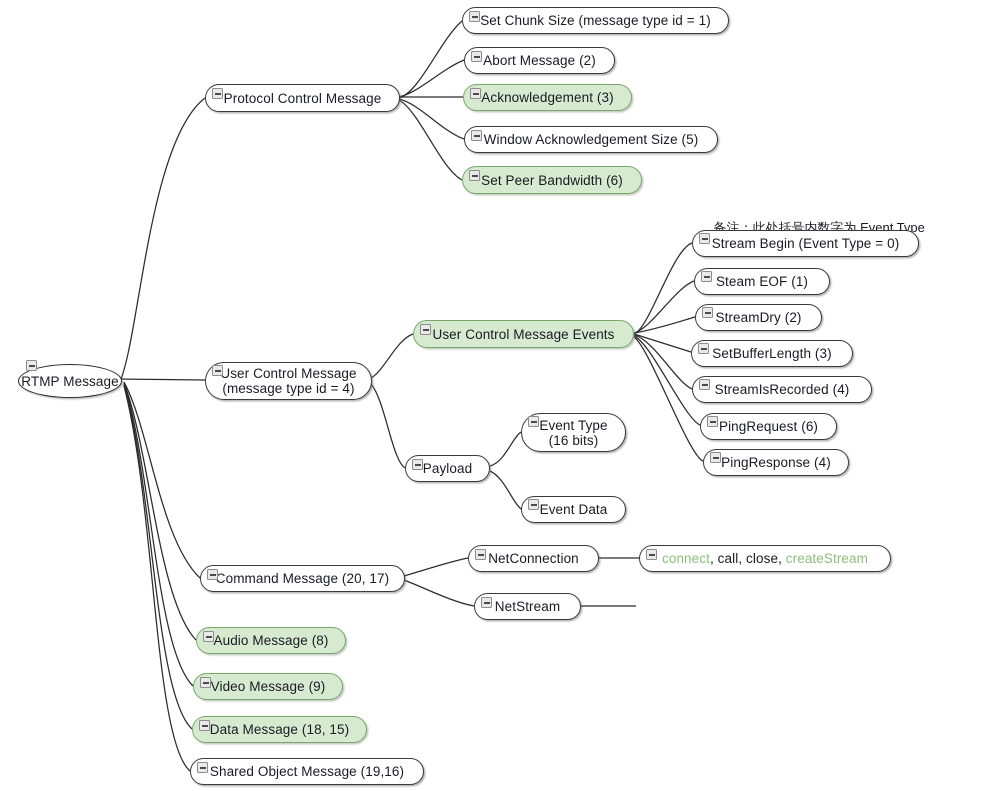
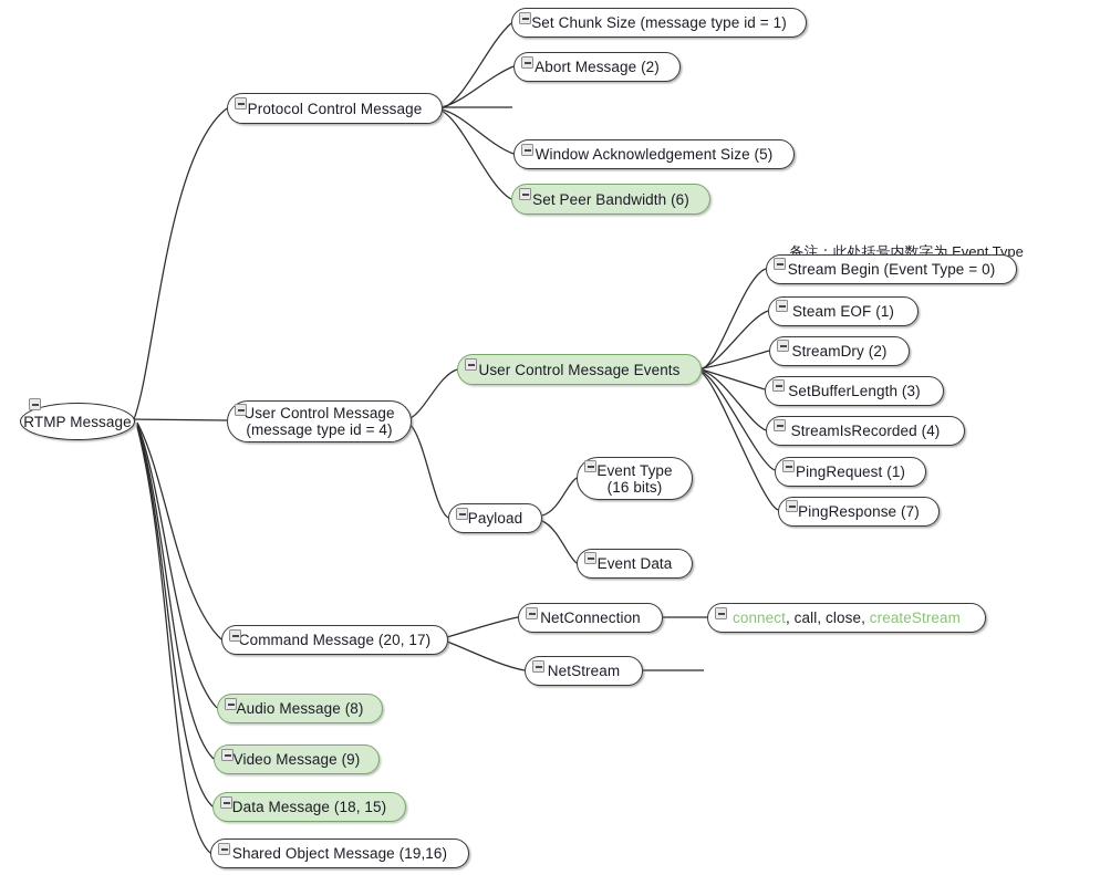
  RTMP Message
  Protocol Control Message
  Set Chunk Size (message type id = 1)
  Abort Message (2)
- Acknowledgement (3)
  Window Acknowledgement Size (5)
  Set Peer Bandwidth (6)
  User Control Message
  (message type id = 4)
  User Control Message Events
  备注：此处括号内数字为 Event Type
  Stream Begin (Event Type = 0)
  Steam EOF (1)
  StreamDry (2)
  SetBufferLength (3)
  StreamIsRecorded (4)
- PingRequest (6)
+ PingRequest (1)
- PingResponse (4)
+ PingResponse (7)
  Payload
  Event Type
  (16 bits)
  Event Data
  Command Message (20, 17)
  NetConnection
  NetStream
  connect, call, close, createStream
  Audio Message (8)
  Video Message (9)
  Data Message (18, 15)
  Shared Object Message (19,16)
